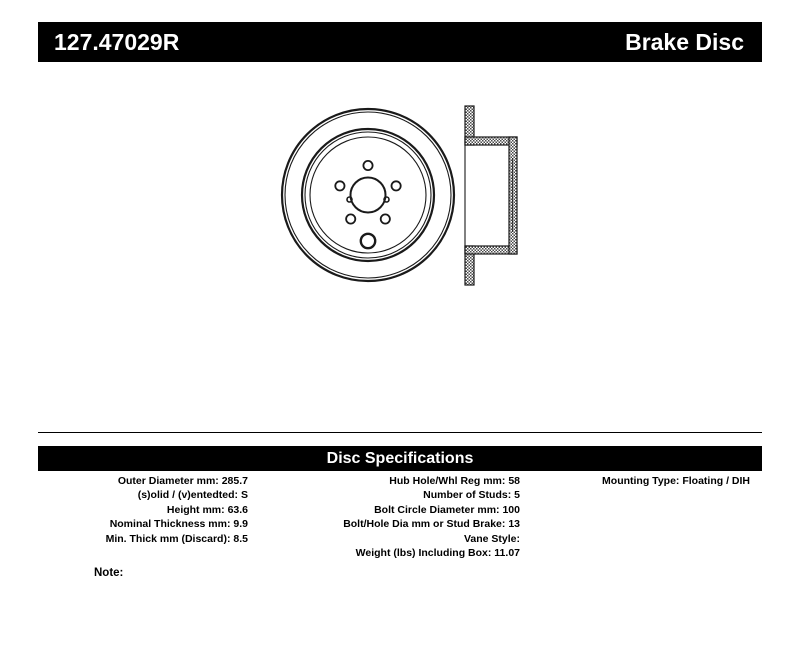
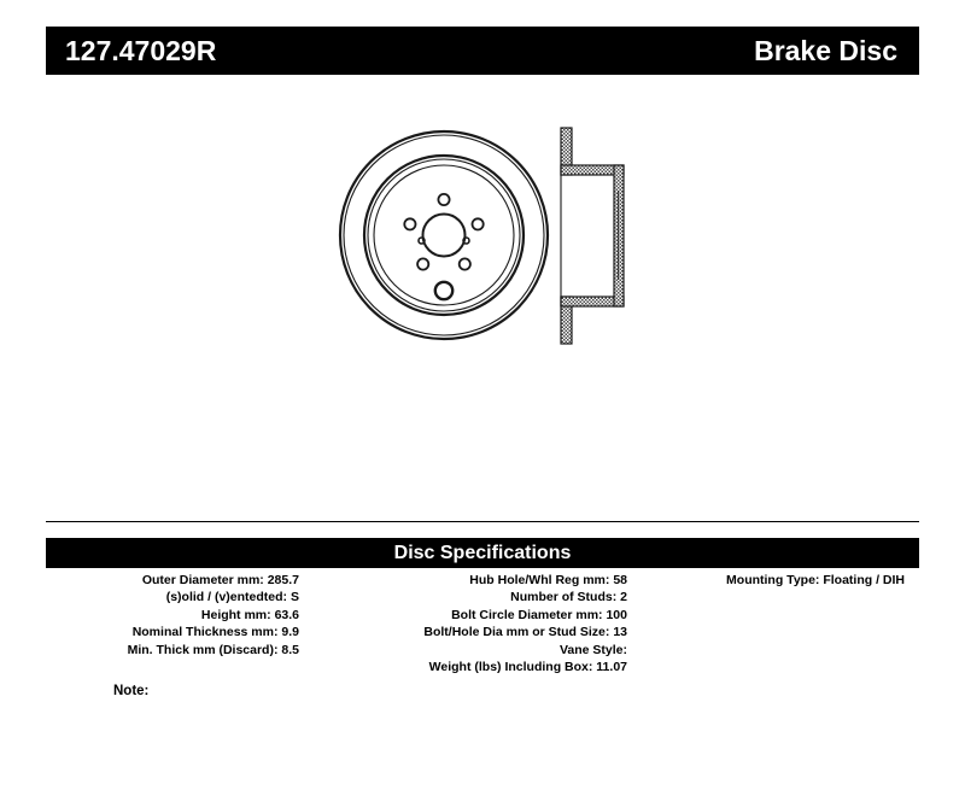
  127.47029R
  Brake Disc
  Disc Specifications
  Outer Diameter mm: 285.7
  (s)olid / (v)entedted: S
  Height mm: 63.6
  Nominal Thickness mm: 9.9
  Min. Thick mm (Discard): 8.5
  Hub Hole/Whl Reg mm: 58
- Number of Studs: 5
+ Number of Studs: 2
  Bolt Circle Diameter mm: 100
- Bolt/Hole Dia mm or Stud Brake: 13
+ Bolt/Hole Dia mm or Stud Size: 13
  Vane Style:
  Weight (lbs) Including Box: 11.07
  Mounting Type: Floating / DIH
  Note:
